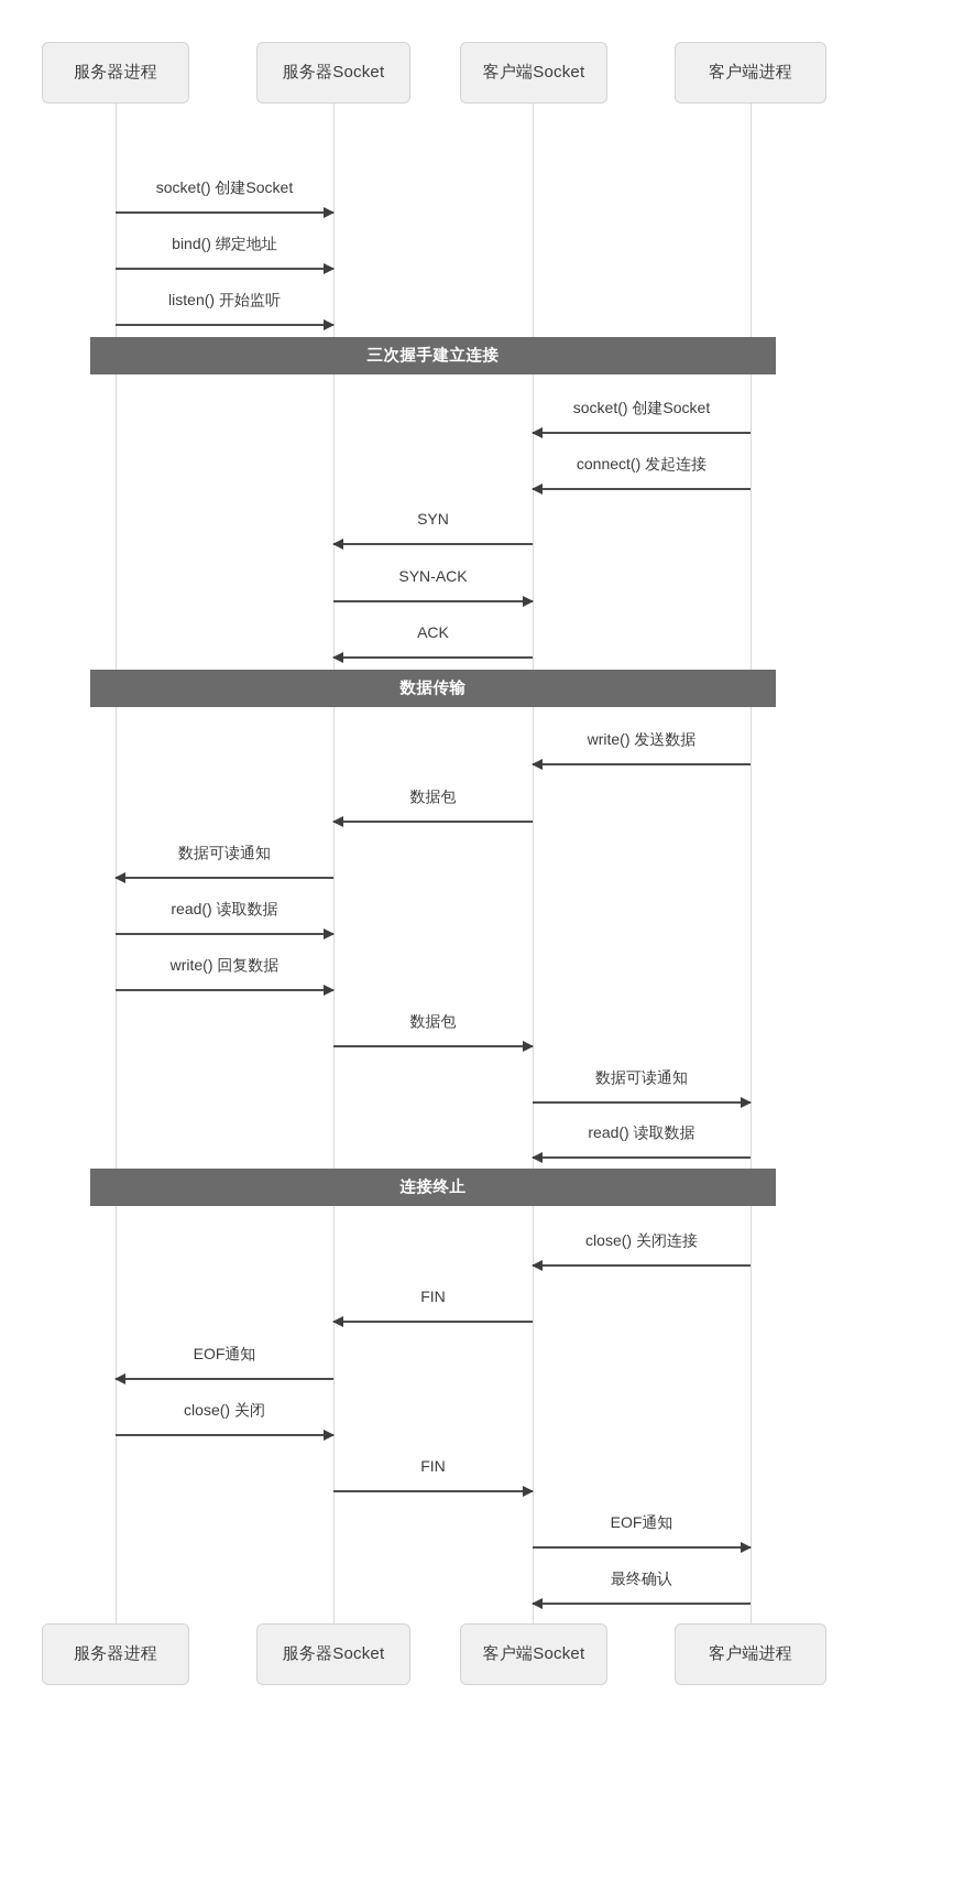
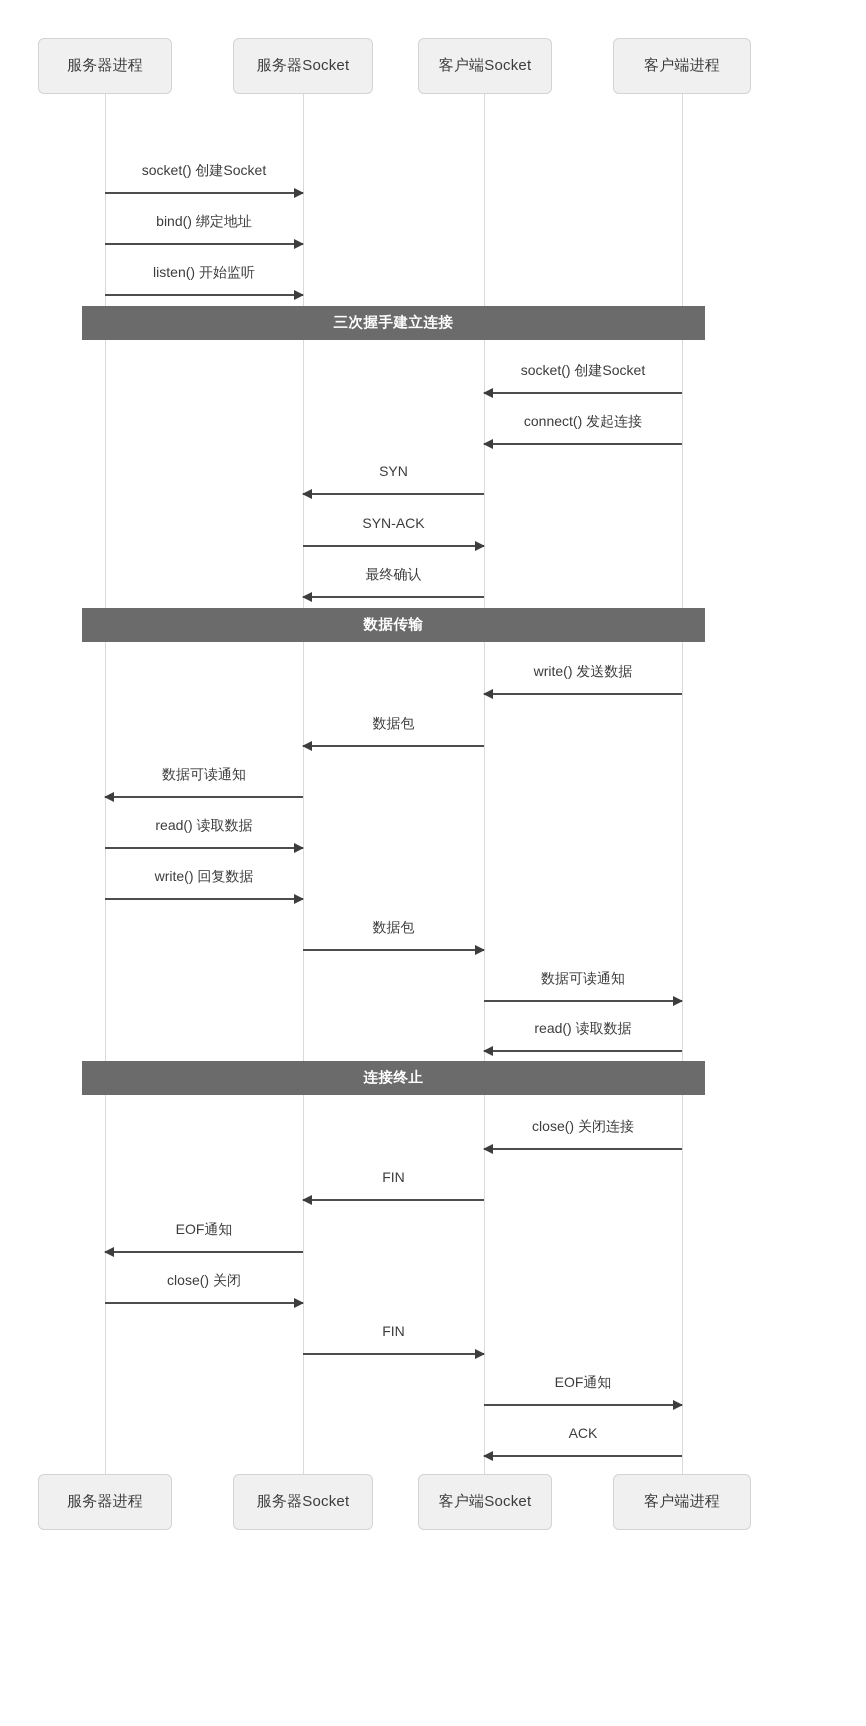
  服务器进程
  服务器Socket
  客户端Socket
  客户端进程
  服务器进程
  服务器Socket
  客户端Socket
  客户端进程
  三次握手建立连接
  数据传输
  连接终止
  socket() 创建Socket
  bind() 绑定地址
  listen() 开始监听
  socket() 创建Socket
  connect() 发起连接
  SYN
  SYN-ACK
- ACK
+ 最终确认
  write() 发送数据
  数据包
  数据可读通知
  read() 读取数据
  write() 回复数据
  数据包
  数据可读通知
  read() 读取数据
  close() 关闭连接
  FIN
  EOF通知
  close() 关闭
  FIN
  EOF通知
- 最终确认
+ ACK
